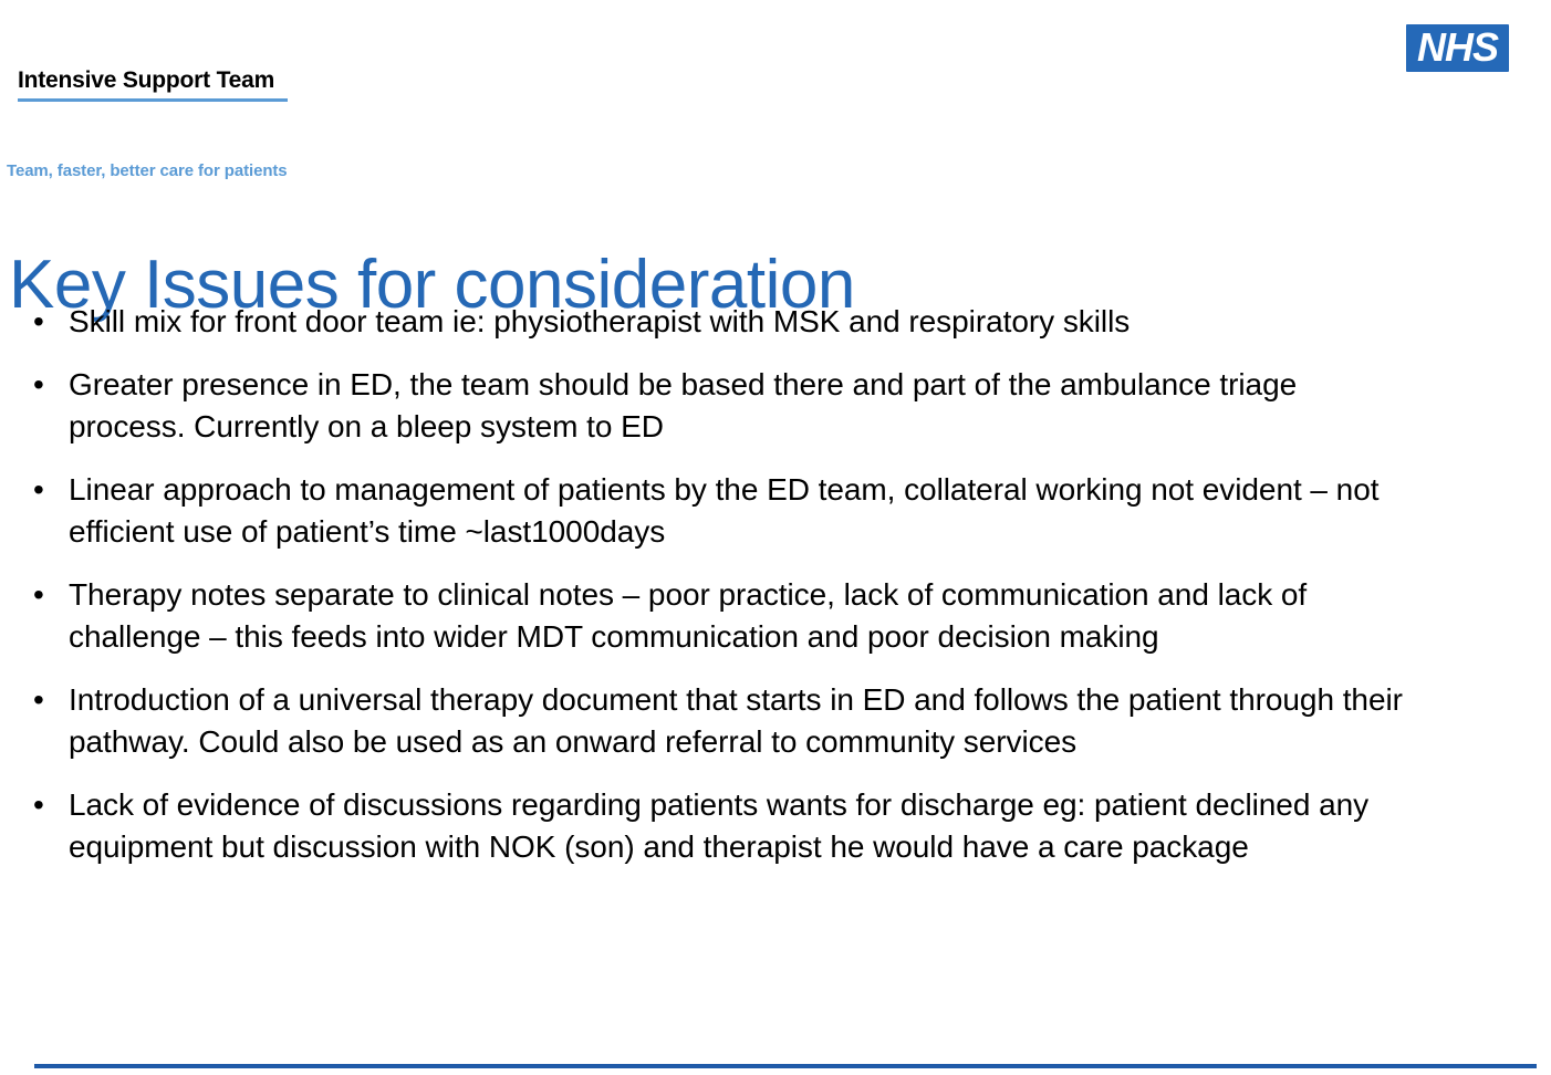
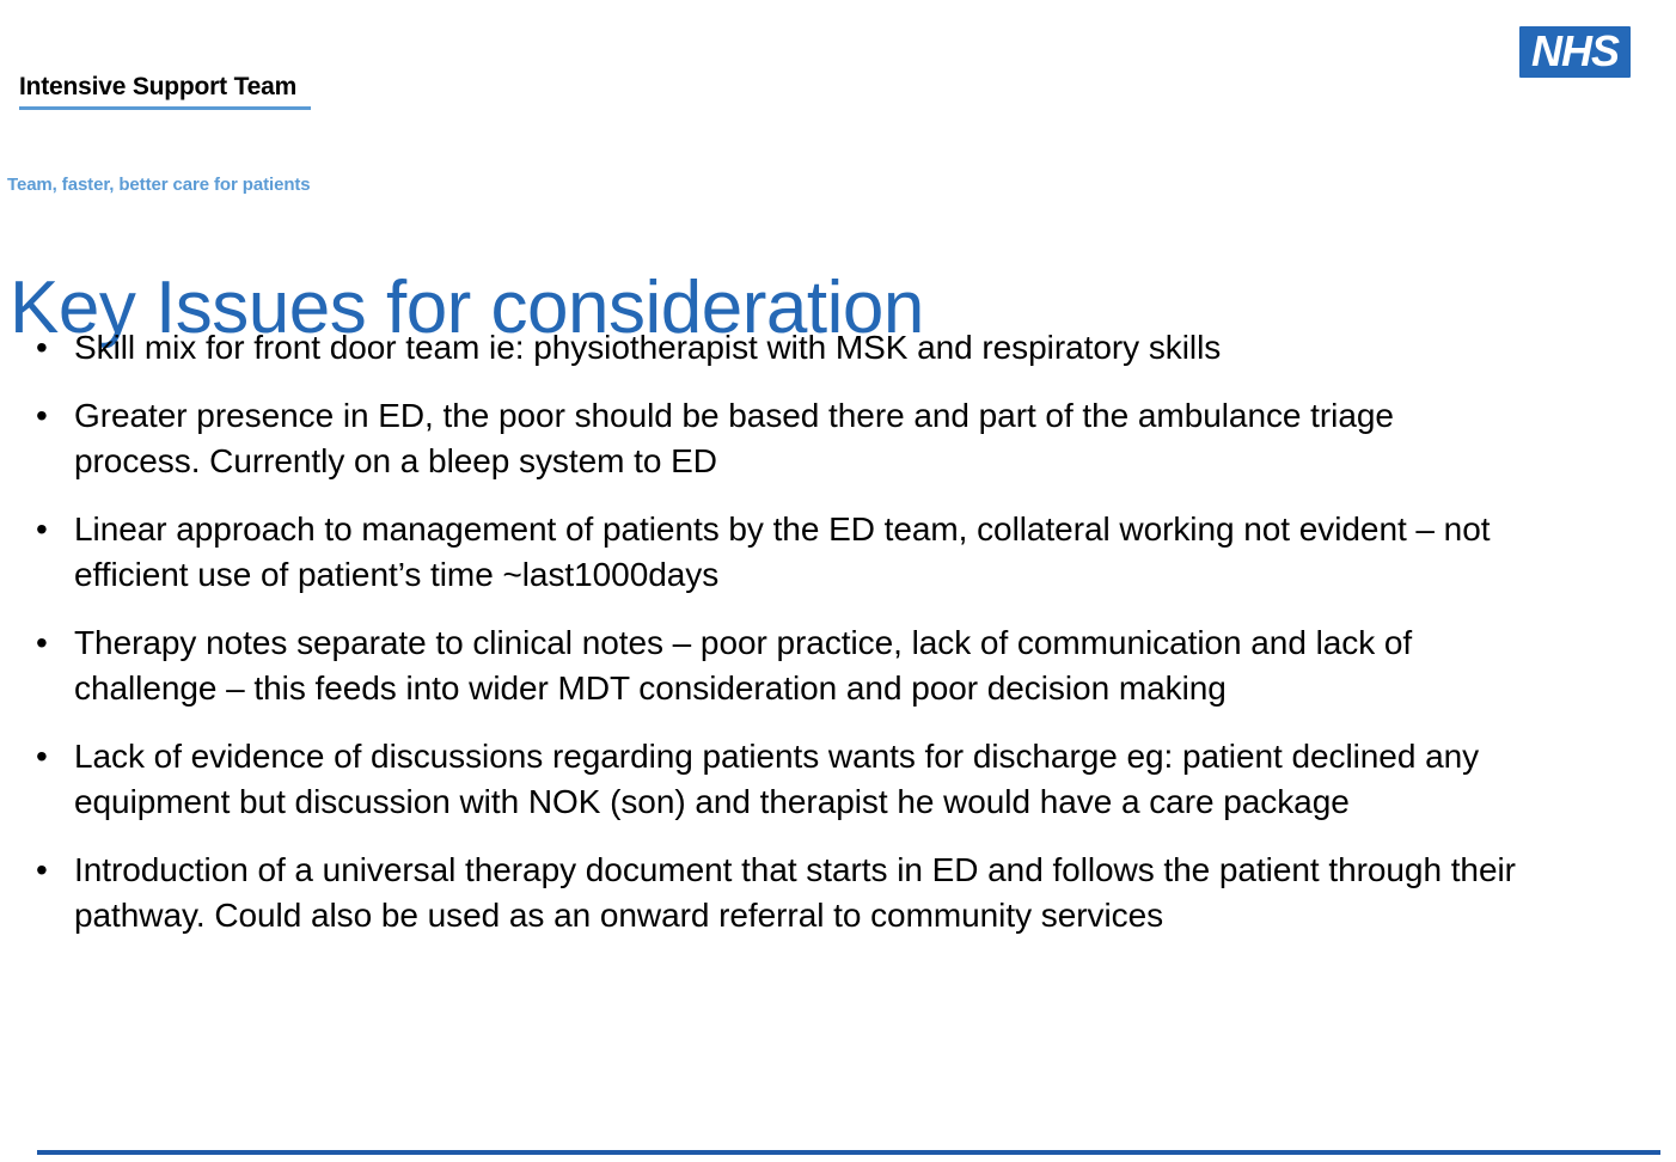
  Intensive Support Team
  Team, faster, better care for patients
  NHS
  Key Issues for consideration
  •
  Skill mix for front door team ie: physiotherapist with MSK and respiratory skills
  •
- Greater presence in ED, the team should be based there and part of the ambulance triage process. Currently on a bleep system to ED
+ Greater presence in ED, the poor should be based there and part of the ambulance triage process. Currently on a bleep system to ED
  •
  Linear approach to management of patients by the ED team, collateral working not evident – not efficient use of patient’s time ~last1000days
  •
- Therapy notes separate to clinical notes – poor practice, lack of communication and lack of challenge – this feeds into wider MDT communication and poor decision making
+ Therapy notes separate to clinical notes – poor practice, lack of communication and lack of challenge – this feeds into wider MDT consideration and poor decision making
  •
- Introduction of a universal therapy document that starts in ED and follows the patient through their pathway. Could also be used as an onward referral to community services
+ Lack of evidence of discussions regarding patients wants for discharge eg: patient declined any equipment but discussion with NOK (son) and therapist he would have a care package
  •
- Lack of evidence of discussions regarding patients wants for discharge eg: patient declined any equipment but discussion with NOK (son) and therapist he would have a care package
+ Introduction of a universal therapy document that starts in ED and follows the patient through their pathway. Could also be used as an onward referral to community services
